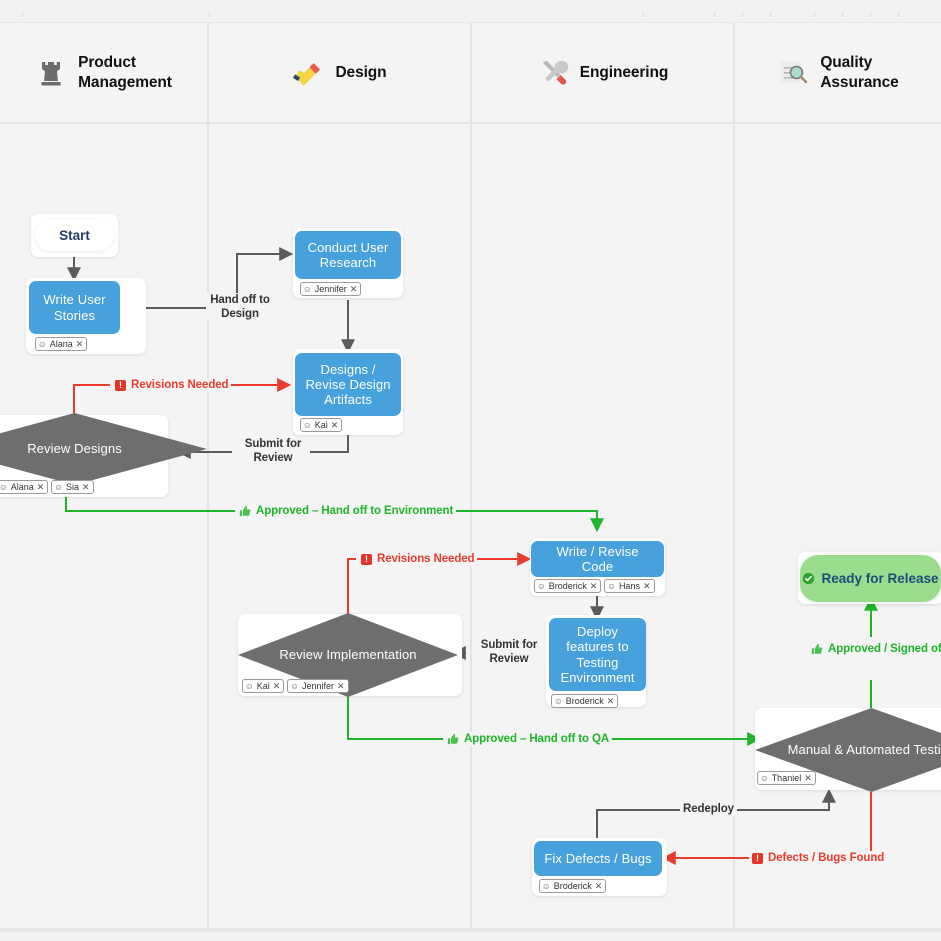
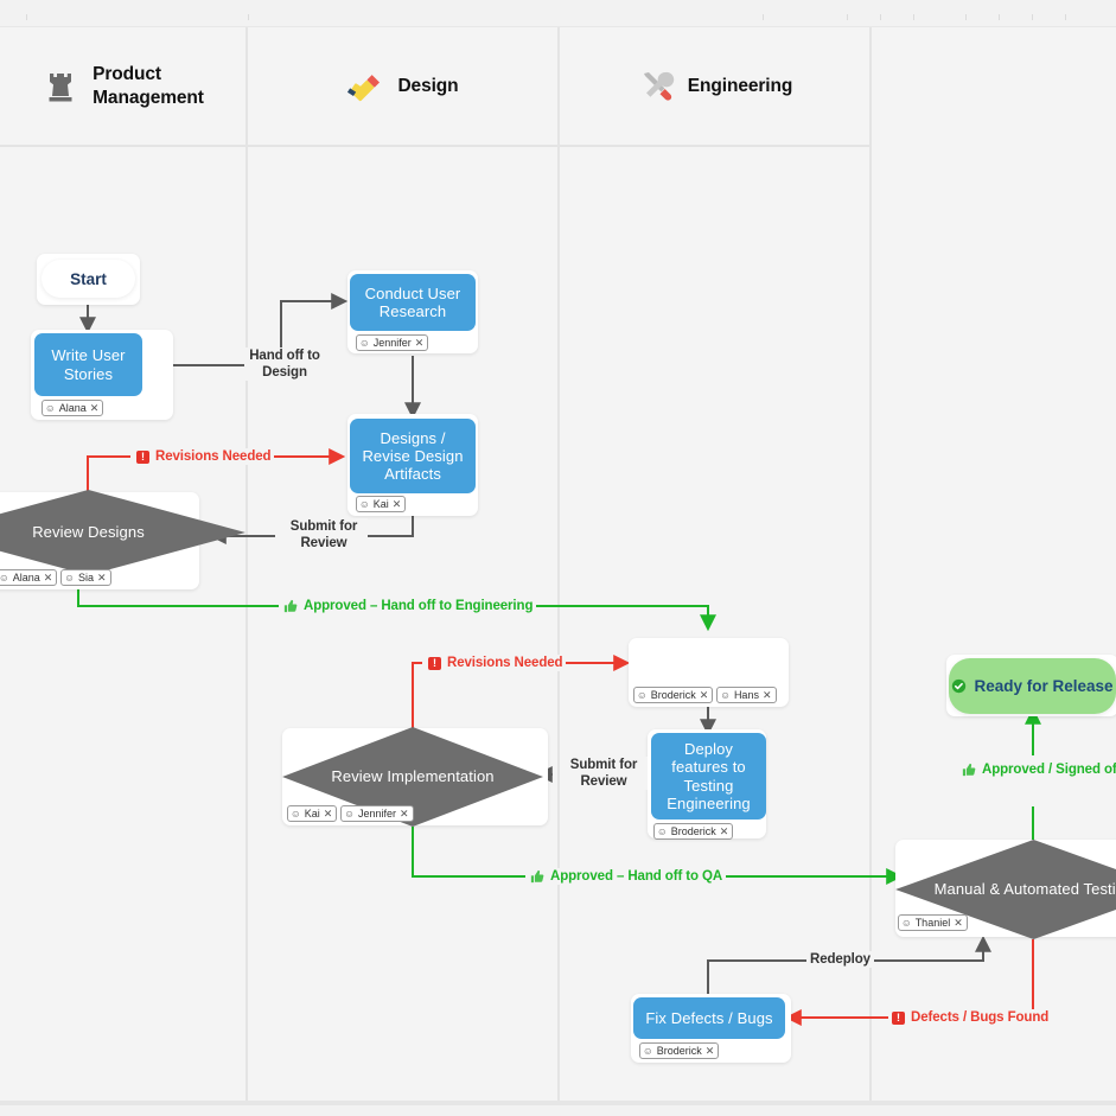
  Product
  Management
  Design
  Engineering
- Quality
- Assurance
  Start
  Write User Stories
  ☺
  Alana
  ✕
  Review Designs
  ☺
  Alana
  ✕
  ☺
  Sia
  ✕
  Conduct User Research
  ☺
  Jennifer
  ✕
  Designs / Revise Design Artifacts
  ☺
  Kai
  ✕
- Write / Revise Code
  ☺
  Broderick
  ✕
  ☺
  Hans
  ✕
- Deploy features to Testing Environment
+ Deploy features to Testing Engineering
  ☺
  Broderick
  ✕
  Review Implementation
  ☺
  Kai
  ✕
  ☺
  Jennifer
  ✕
  Ready for Release
  Manual & Automated Testi
  ☺
  Thaniel
  ✕
  Fix Defects / Bugs
  ☺
  Broderick
  ✕
  Hand off to Design
  !
  Revisions Needed
  Submit for Review
- Approved – Hand off to Environment
+ Approved – Hand off to Engineering
  !
  Revisions Needed
  Submit for Review
  Approved – Hand off to QA
  Approved / Signed of
  !
  Defects / Bugs Found
  Redeploy
